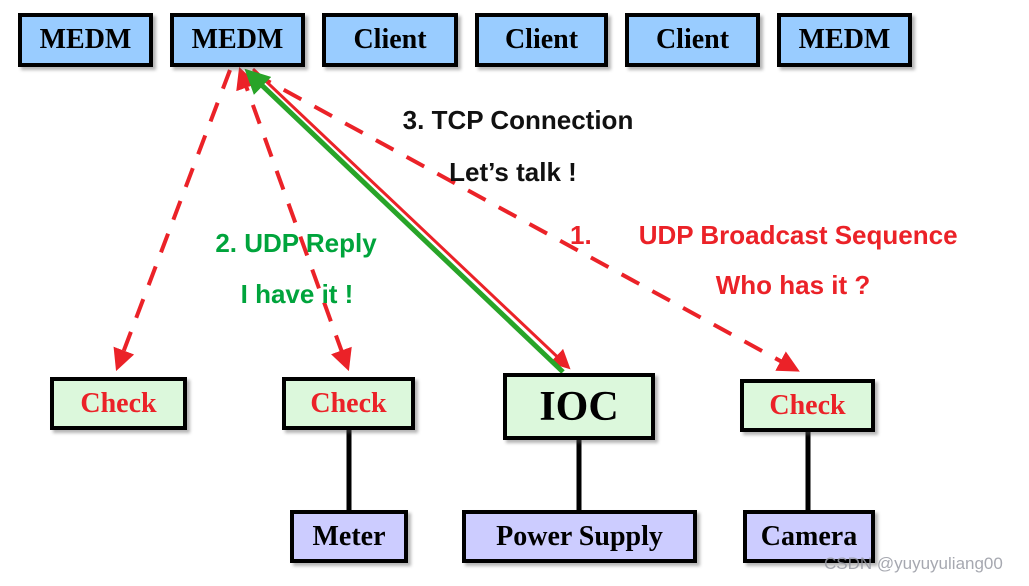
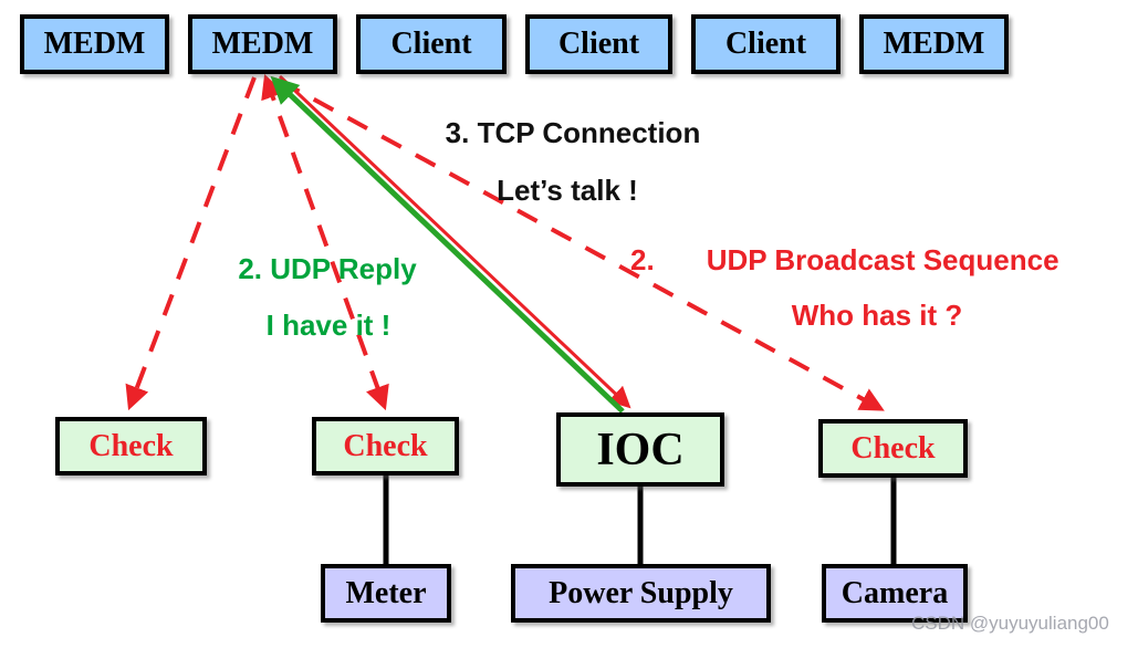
  MEDM
  MEDM
  Client
  Client
  Client
  MEDM
  Check
  Check
  IOC
  Check
  Meter
  Power Supply
  Camera
  3. TCP Connection
  Let’s talk !
  2. UDP Reply
  I have it !
- 1.
+ 2.
  UDP Broadcast Sequence
  Who has it ?
  CSDN @yuyuyuliang00
